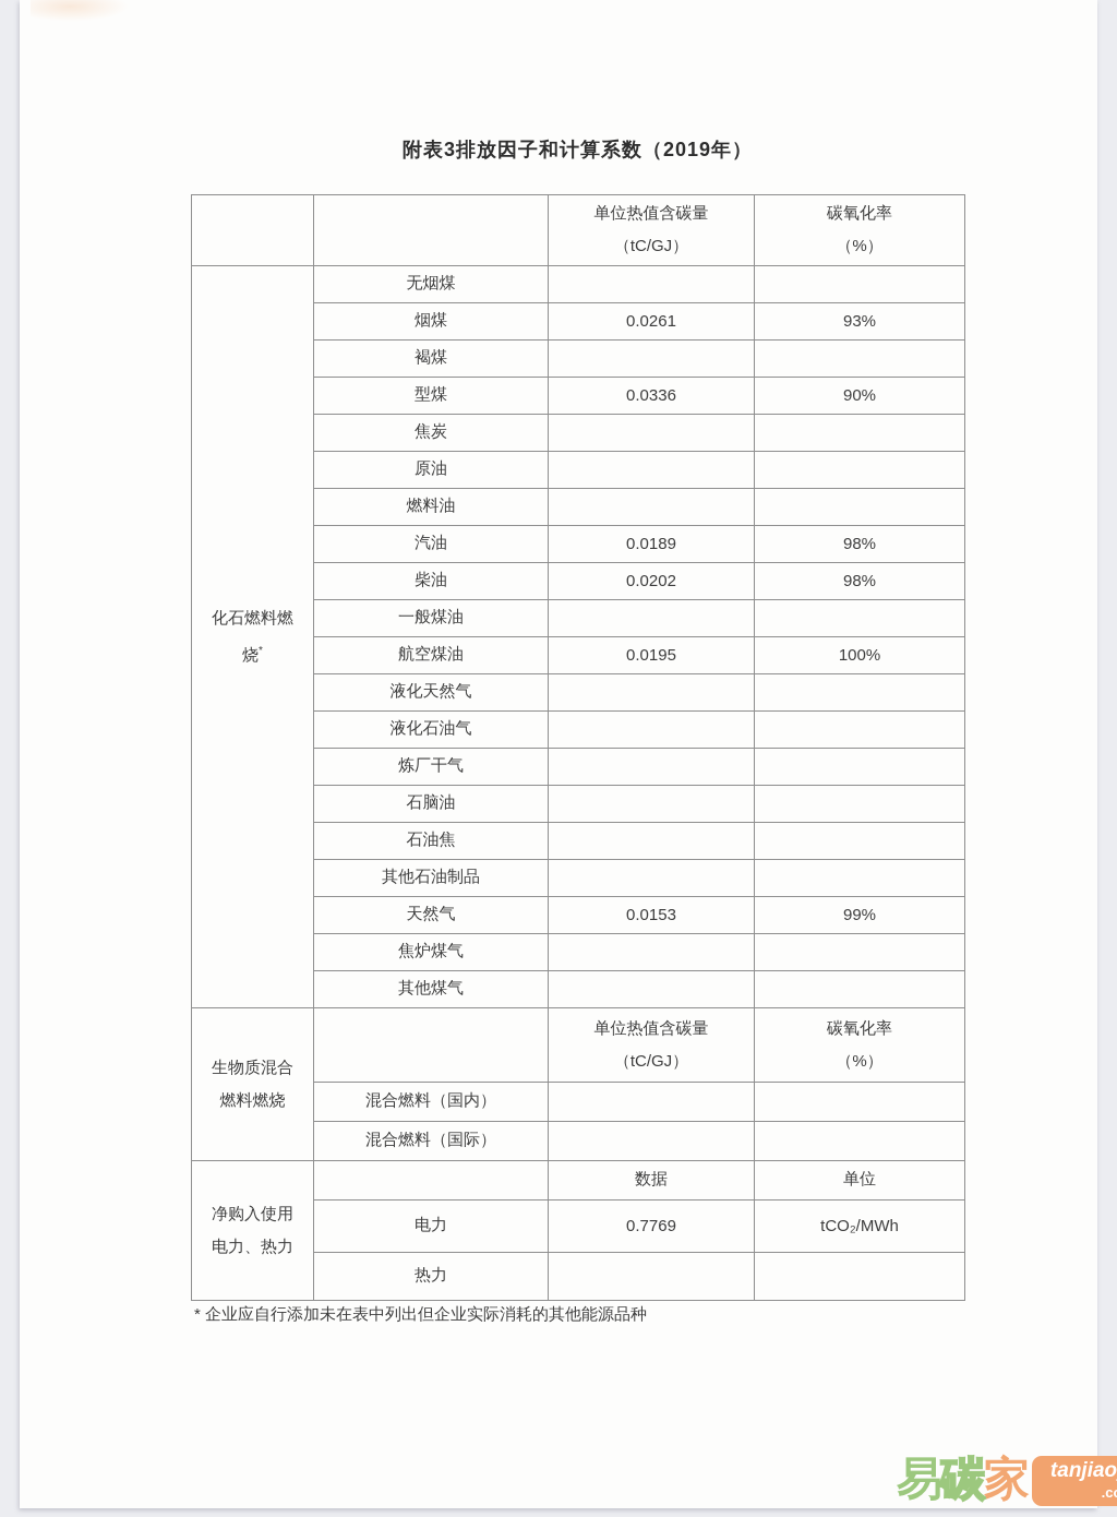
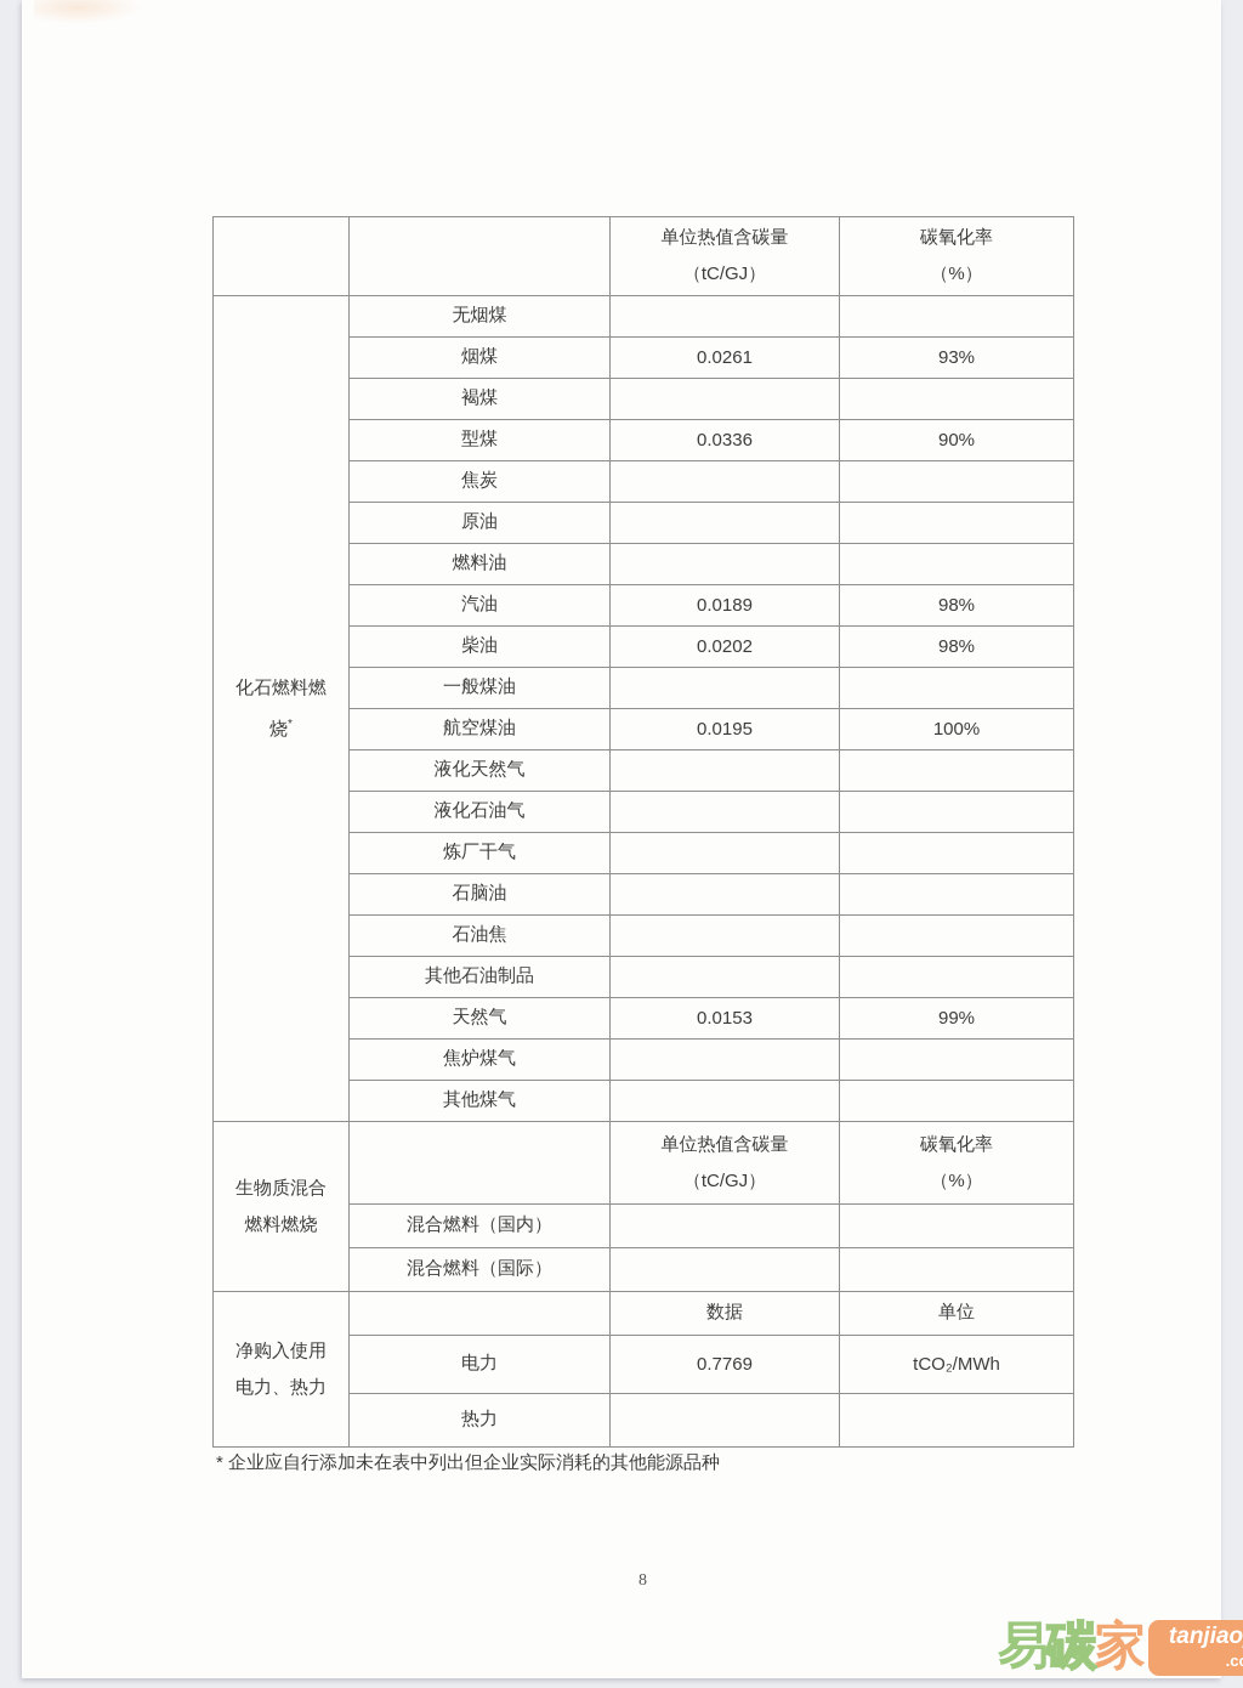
- 附表3排放因子和计算系数（2019年）
  		单位热值含碳量 （tC/GJ）	碳氧化率 （%）
  化石燃料燃烧*	无烟煤
  烟煤	0.0261	93%
  褐煤
  型煤	0.0336	90%
  焦炭
  原油
  燃料油
  汽油	0.0189	98%
  柴油	0.0202	98%
  一般煤油
  航空煤油	0.0195	100%
  液化天然气
  液化石油气
  炼厂干气
  石脑油
  石油焦
  其他石油制品
  天然气	0.0153	99%
  焦炉煤气
  其他煤气
  生物质混合燃料燃烧		单位热值含碳量 （tC/GJ）	碳氧化率 （%）
  混合燃料（国内）
  混合燃料（国际）
  净购入使用电力、热力		数据	单位
  电力	0.7769	tCO₂/MWh
  热力
  * 企业应自行添加未在表中列出但企业实际消耗的其他能源品种
+ 8
  易碳家 tanjiao
